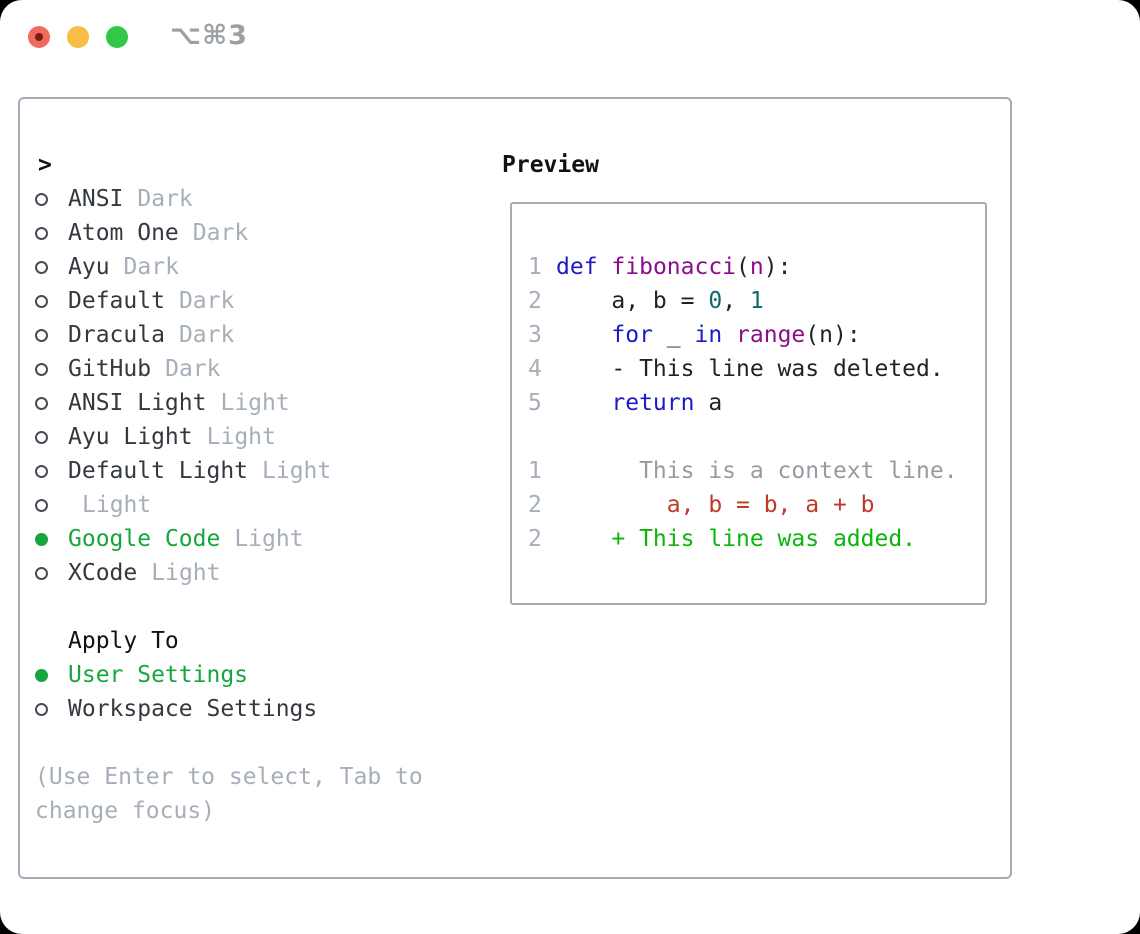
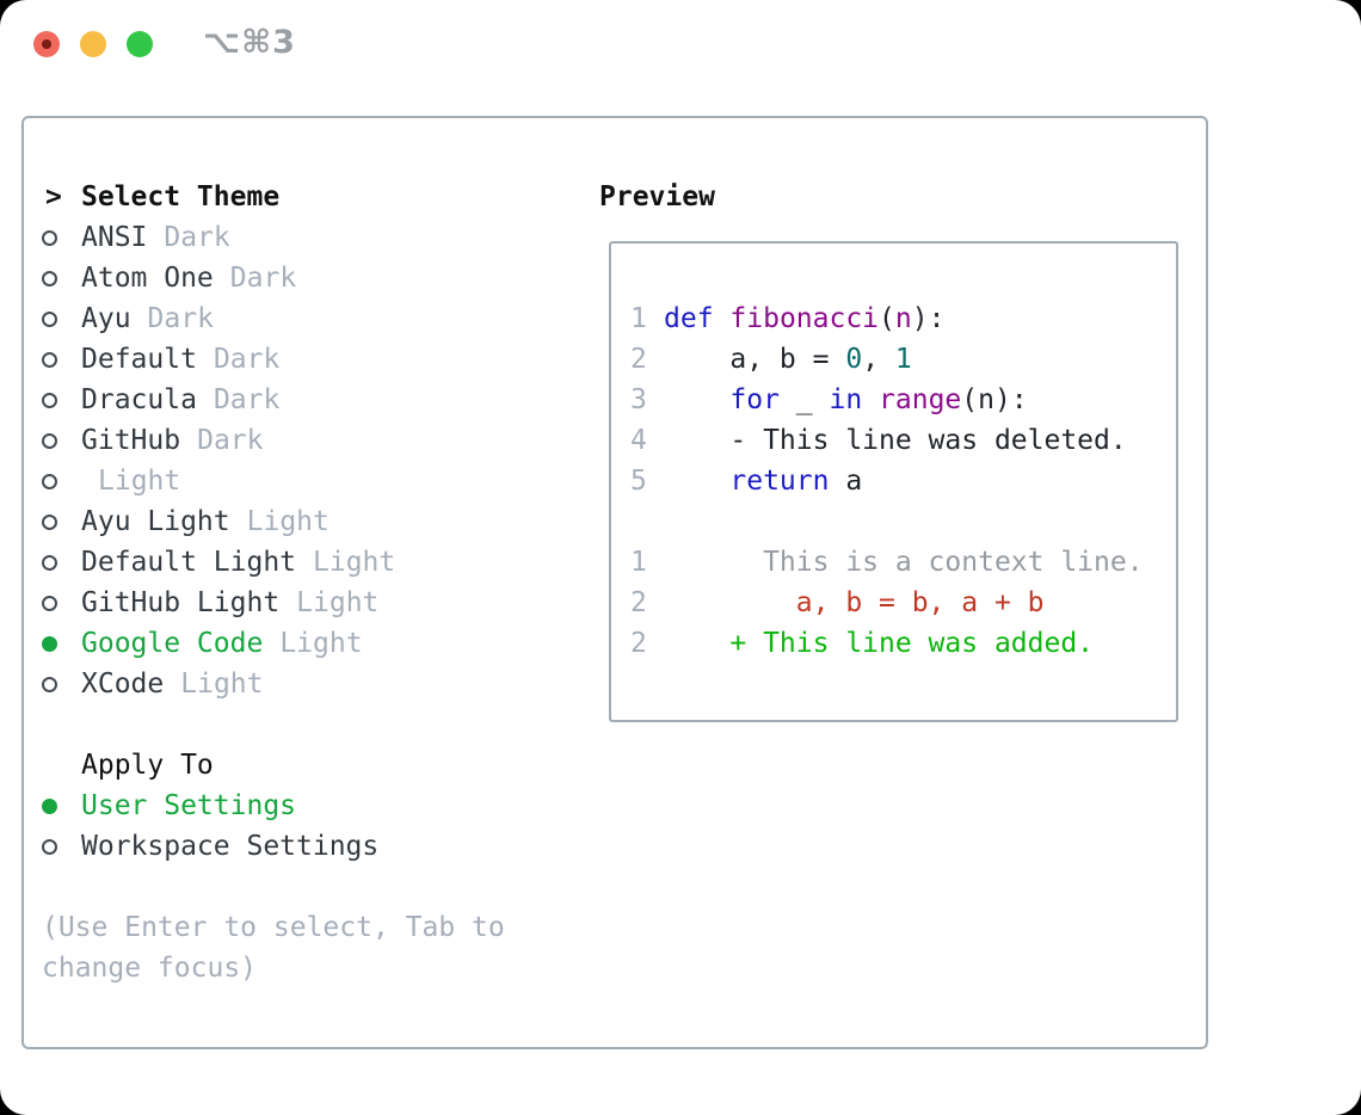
  ⌥⌘3
  >
+ Select Theme
  ANSI
  Dark
  Atom One
  Dark
  Ayu
  Dark
  Default
  Dark
  Dracula
  Dark
  GitHub
  Dark
- ANSI Light
  Light
  Ayu Light
  Light
  Default Light
  Light
+ GitHub Light
  Light
  Google Code
  Light
  XCode
  Light
  Apply To
  User Settings
  Workspace Settings
  (Use Enter to select, Tab to
  change focus)
  Preview
  1 def fibonacci(n):
  2 a, b = 0, 1
  3 for _ in range(n):
  4 - This line was deleted.
  5 return a
  1 This is a context line.
  2 a, b = b, a + b
  2 + This line was added.
